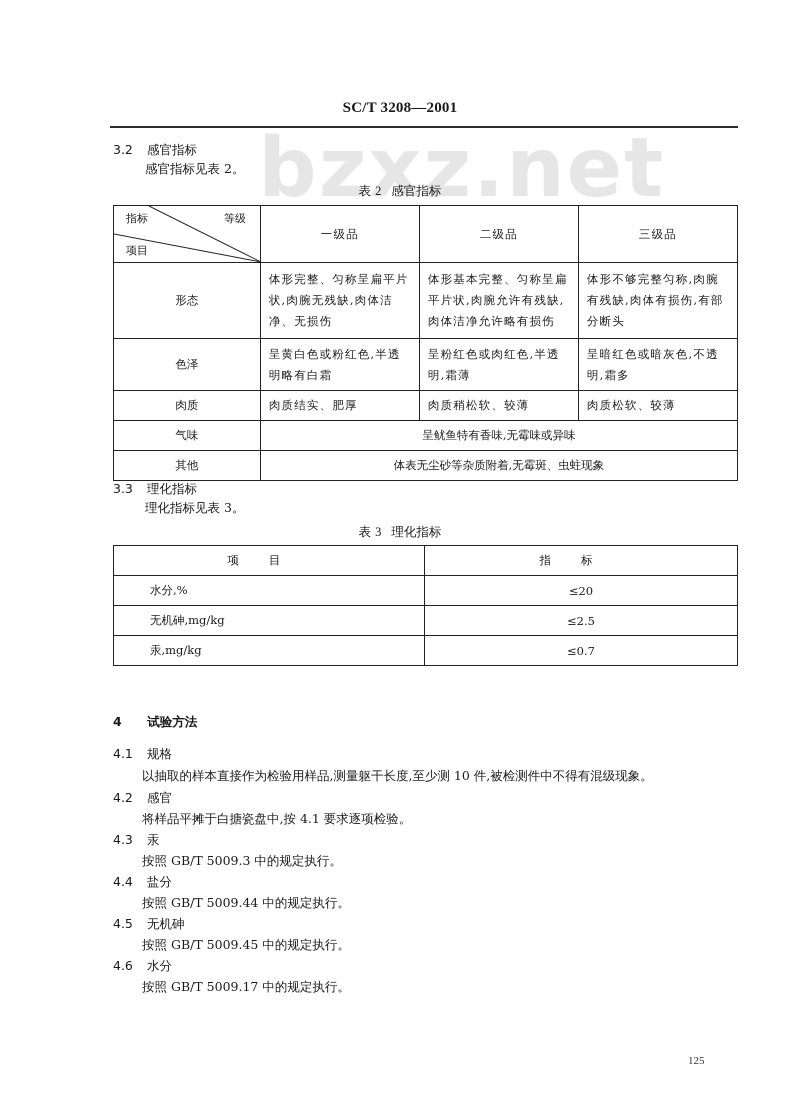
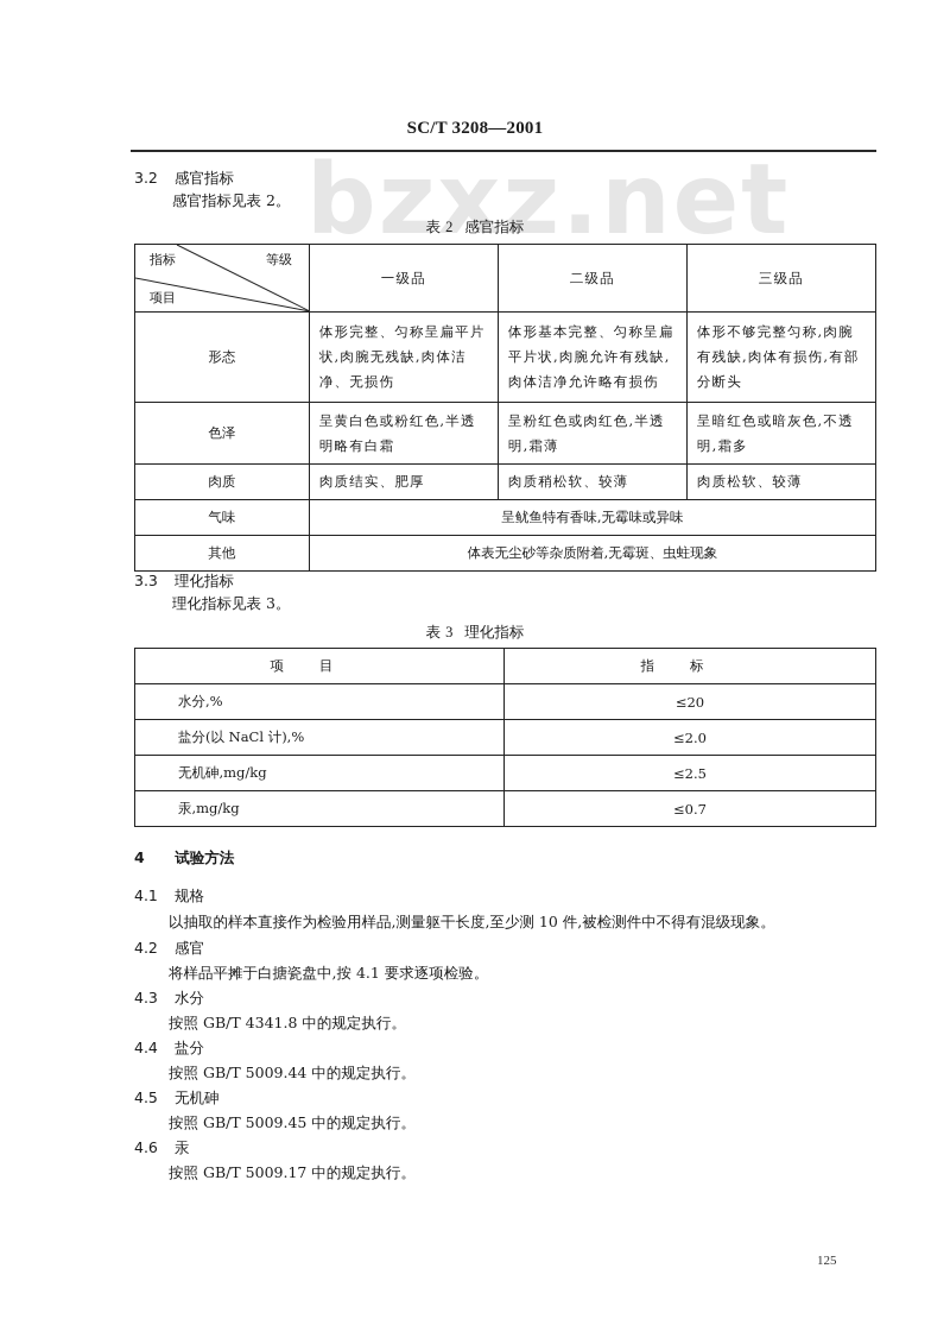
  SC/T 3208—2001
  bzxz.net
  3.2 感官指标
  感官指标见表 2。
  表 2 感官指标
  指标 等级 项目	一级品	二级品	三级品
  形态	体形完整、匀称呈扁平片状,肉腕无残缺,肉体洁净、无损伤	体形基本完整、匀称呈扁平片状,肉腕允许有残缺,肉体洁净允许略有损伤	体形不够完整匀称,肉腕有残缺,肉体有损伤,有部分断头
  色泽	呈黄白色或粉红色,半透明略有白霜	呈粉红色或肉红色,半透明,霜薄	呈暗红色或暗灰色,不透明,霜多
  肉质	肉质结实、肥厚	肉质稍松软、较薄	肉质松软、较薄
  气味	呈鱿鱼特有香味,无霉味或异味
  其他	体表无尘砂等杂质附着,无霉斑、虫蛀现象
  3.3 理化指标
  理化指标见表 3。
  表 3 理化指标
  项目	指标
  水分,%	≤20
+ 盐分(以 NaCl 计),%	≤2.0
  无机砷,mg/kg	≤2.5
  汞,mg/kg	≤0.7
  4 试验方法
  4.1 规格
  以抽取的样本直接作为检验用样品,测量躯干长度,至少测 10 件,被检测件中不得有混级现象。
  4.2 感官
  将样品平摊于白搪瓷盘中,按 4.1 要求逐项检验。
- 4.3 汞
+ 4.3 水分
- 按照 GB/T 5009.3 中的规定执行。
+ 按照 GB/T 4341.8 中的规定执行。
  4.4 盐分
  按照 GB/T 5009.44 中的规定执行。
  4.5 无机砷
  按照 GB/T 5009.45 中的规定执行。
- 4.6 水分
+ 4.6 汞
  按照 GB/T 5009.17 中的规定执行。
  125
